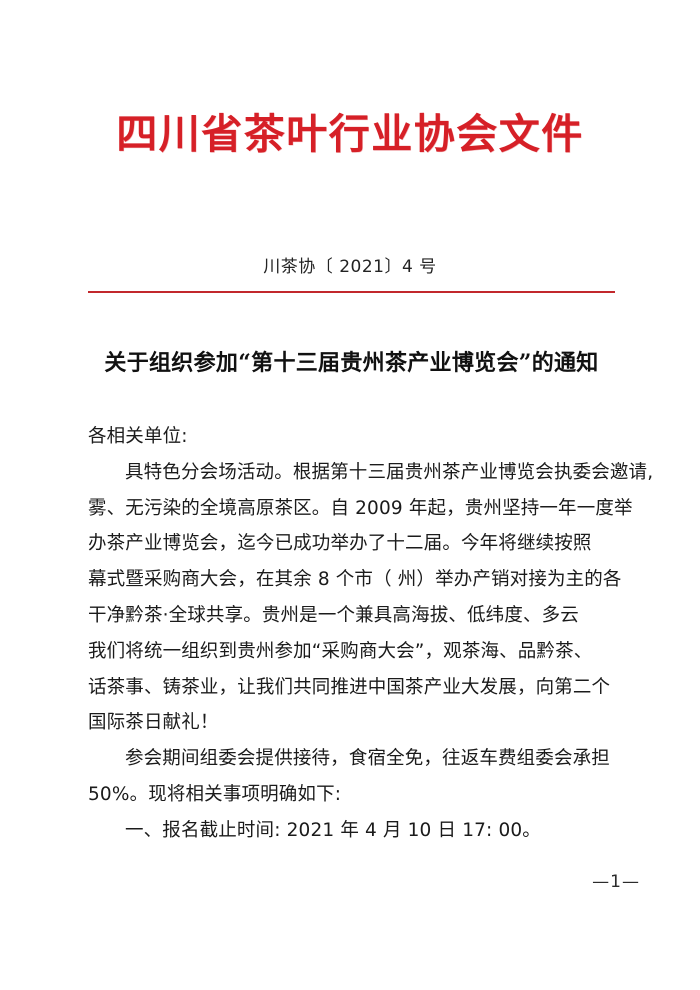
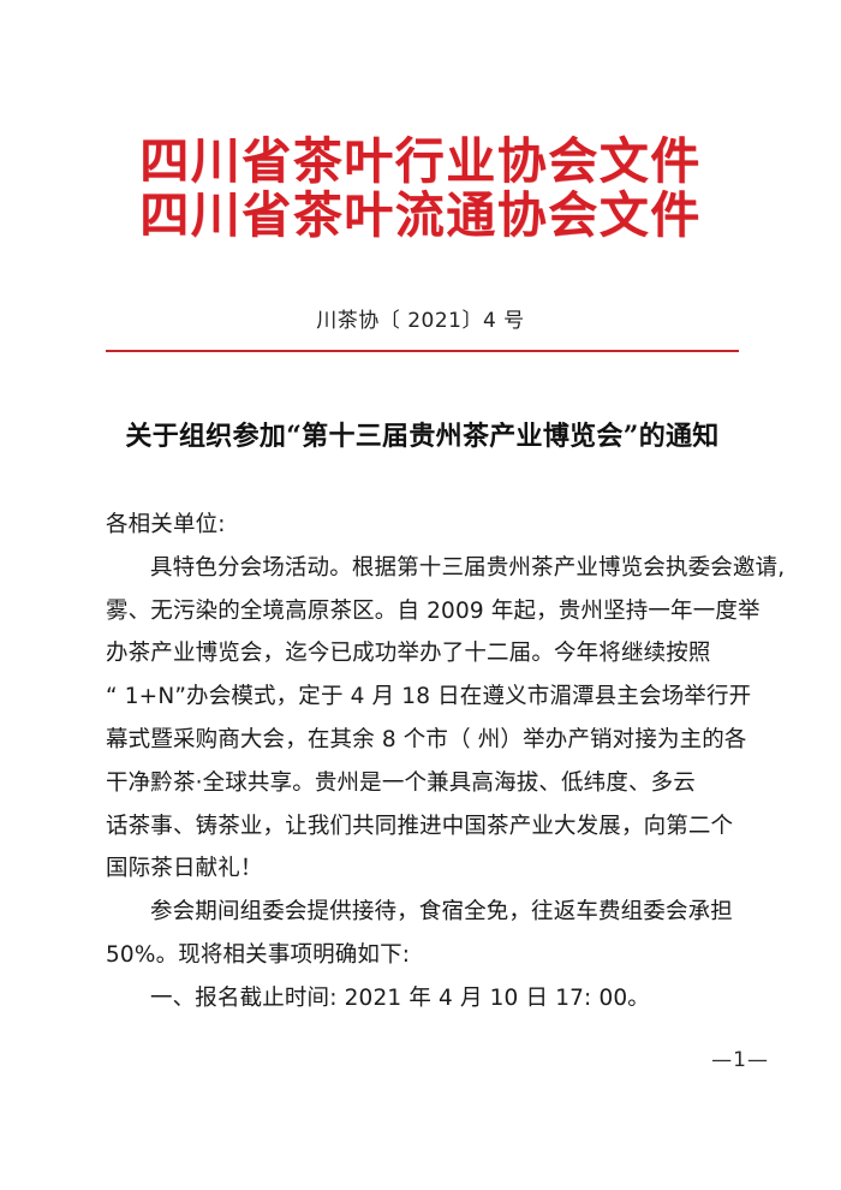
  四川省茶叶行业协会文件
+ 四川省茶叶流通协会文件
  川茶协〔 2021〕4 号
  关于组织参加“第十三届贵州茶产业博览会”的通知
  各相关单位:
  具特色分会场活动。根据第十三届贵州茶产业博览会执委会邀请,
  雾、无污染的全境高原茶区。自 2009 年起，贵州坚持一年一度举
  办茶产业博览会，迄今已成功举办了十二届。今年将继续按照
+ “ 1+N”办会模式，定于 4 月 18 日在遵义市湄潭县主会场举行开
  幕式暨采购商大会，在其余 8 个市（ 州）举办产销对接为主的各
  干净黔茶·全球共享。贵州是一个兼具高海拔、低纬度、多云
- 我们将统一组织到贵州参加“采购商大会”，观茶海、品黔茶、
  话茶事、铸茶业，让我们共同推进中国茶产业大发展，向第二个
  国际茶日献礼！
  参会期间组委会提供接待，食宿全免，往返车费组委会承担
  50%。现将相关事项明确如下:
  一、报名截止时间: 2021 年 4 月 10 日 17: 00。
  —1—
